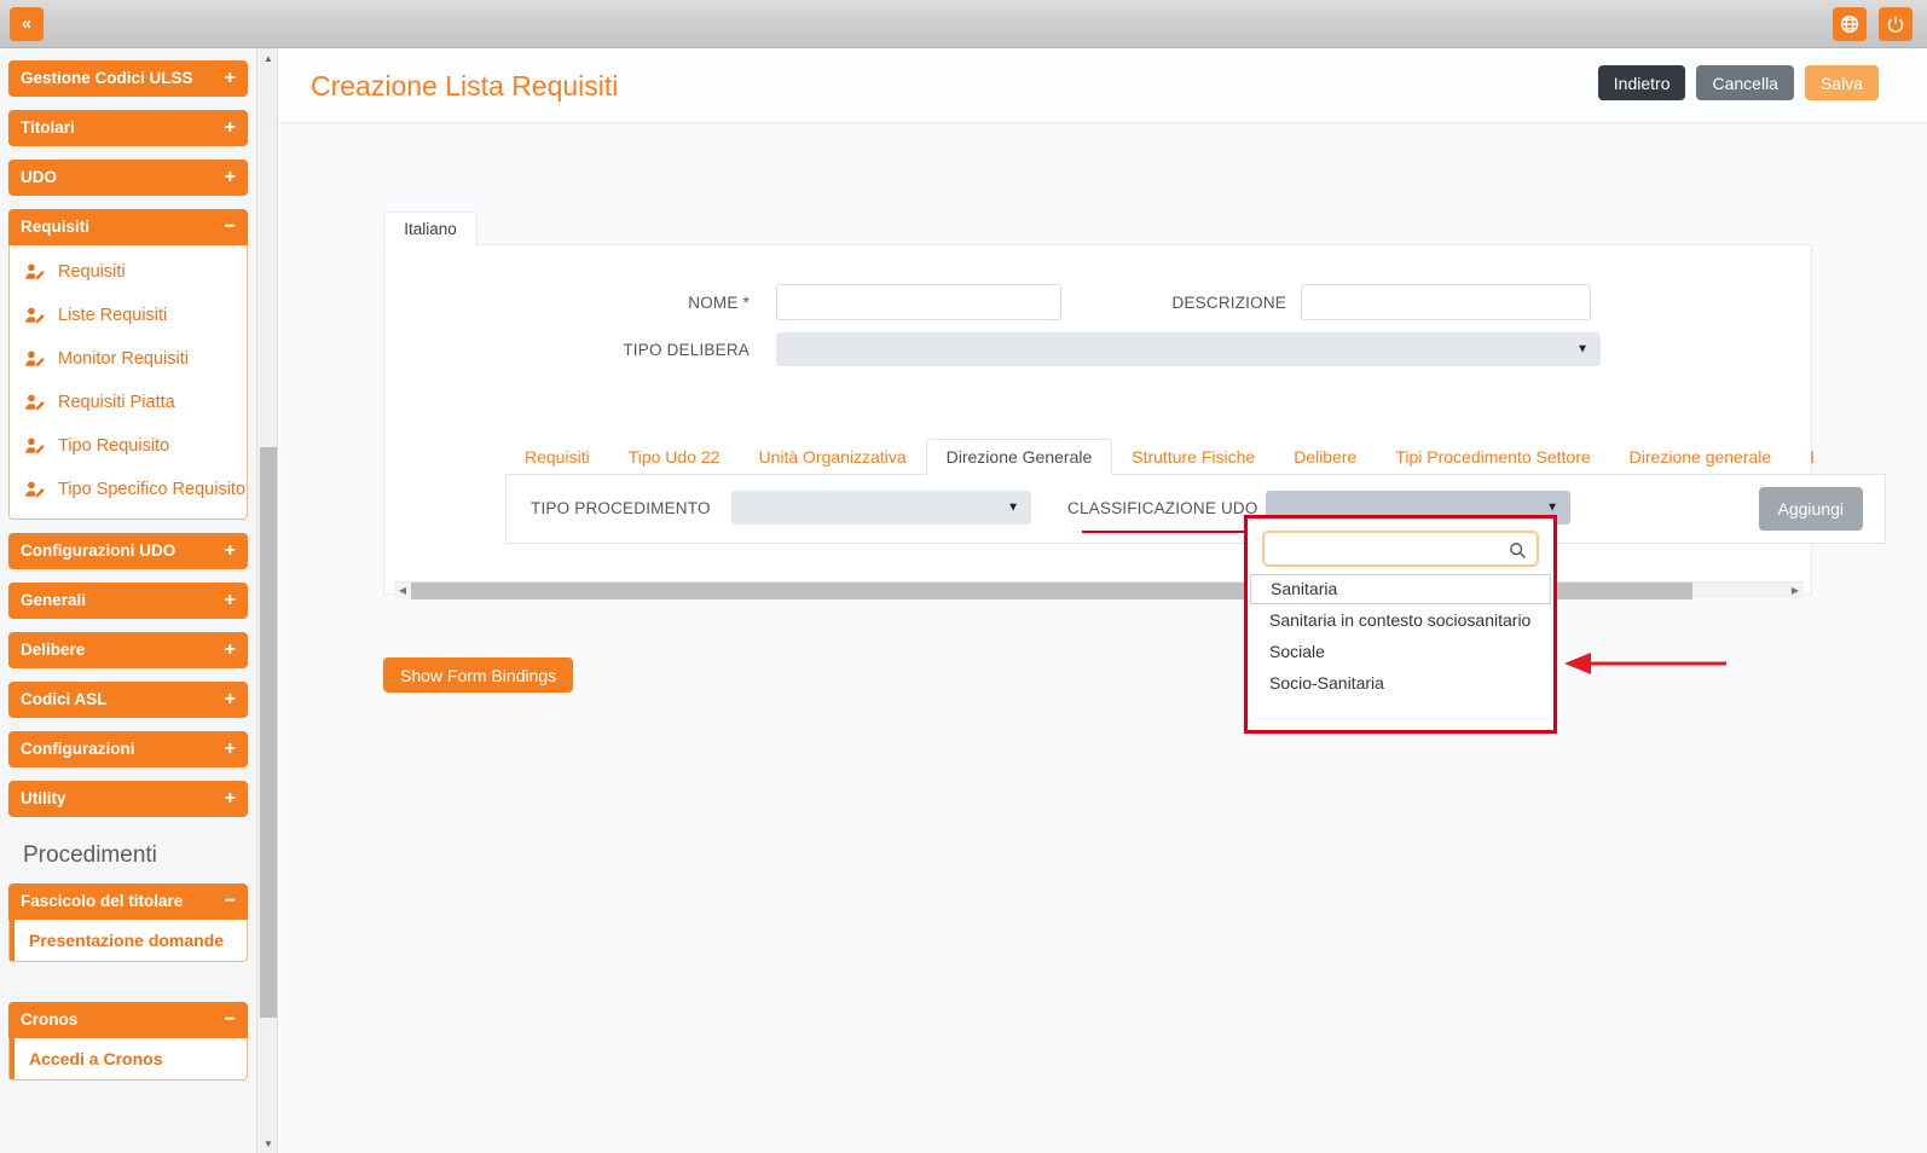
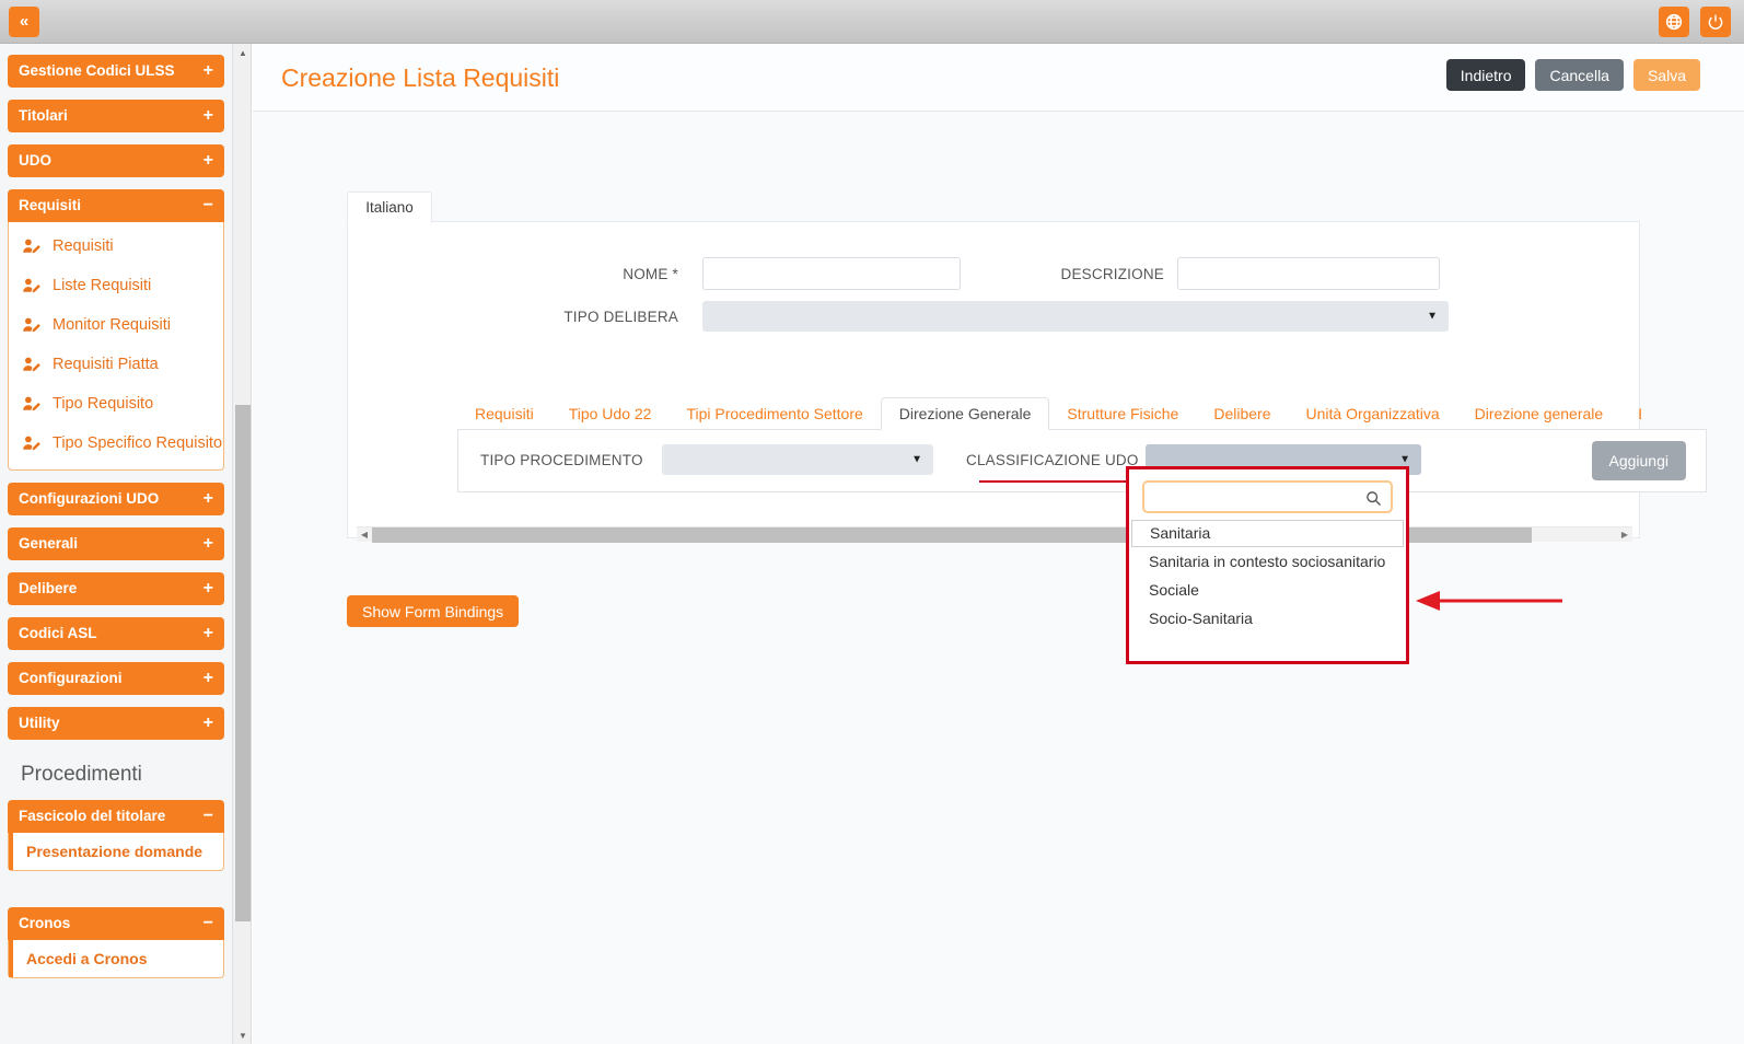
  «
  Gestione Codici ULSS
  +
  Titolari
  +
  UDO
  +
  Requisiti
  −
  Requisiti
  Liste Requisiti
  Monitor Requisiti
  Requisiti Piatta
  Tipo Requisito
  Tipo Specifico Requisito
  Configurazioni UDO
  +
  Generali
  +
  Delibere
  +
  Codici ASL
  +
  Configurazioni
  +
  Utility
  +
  Procedimenti
  Fascicolo del titolare
  −
  Presentazione domande
  Cronos
  −
  Accedi a Cronos
  ▲
  ▼
  Creazione Lista Requisiti
  Indietro
  Cancella
  Salva
  Italiano
  NOME *
  DESCRIZIONE
  TIPO DELIBERA
  ▼
  Requisiti
  Tipo Udo 22
- Unità Organizzativa
+ Tipi Procedimento Settore
  Direzione Generale
  Strutture Fisiche
  Delibere
- Tipi Procedimento Settore
+ Unità Organizzativa
  Direzione generale
  TIPO PROCEDIMENTO
  ▼
  CLASSIFICAZIONE UDO
  ▼
  Aggiungi
  ◀
  ▶
  Sanitaria
  Sanitaria in contesto sociosanitario
  Sociale
  Socio-Sanitaria
  Show Form Bindings
